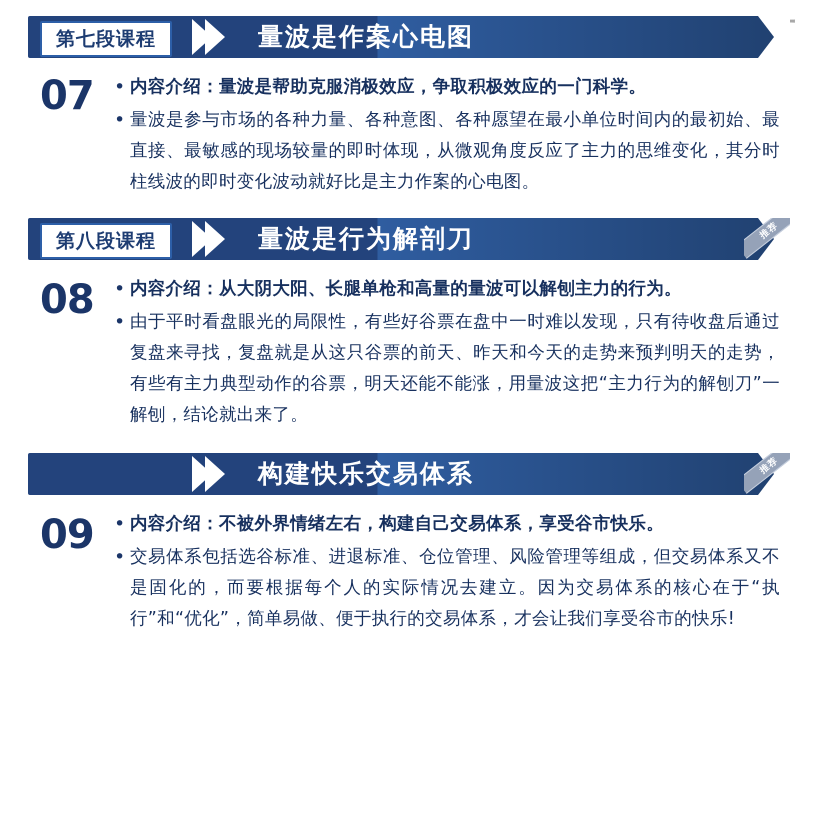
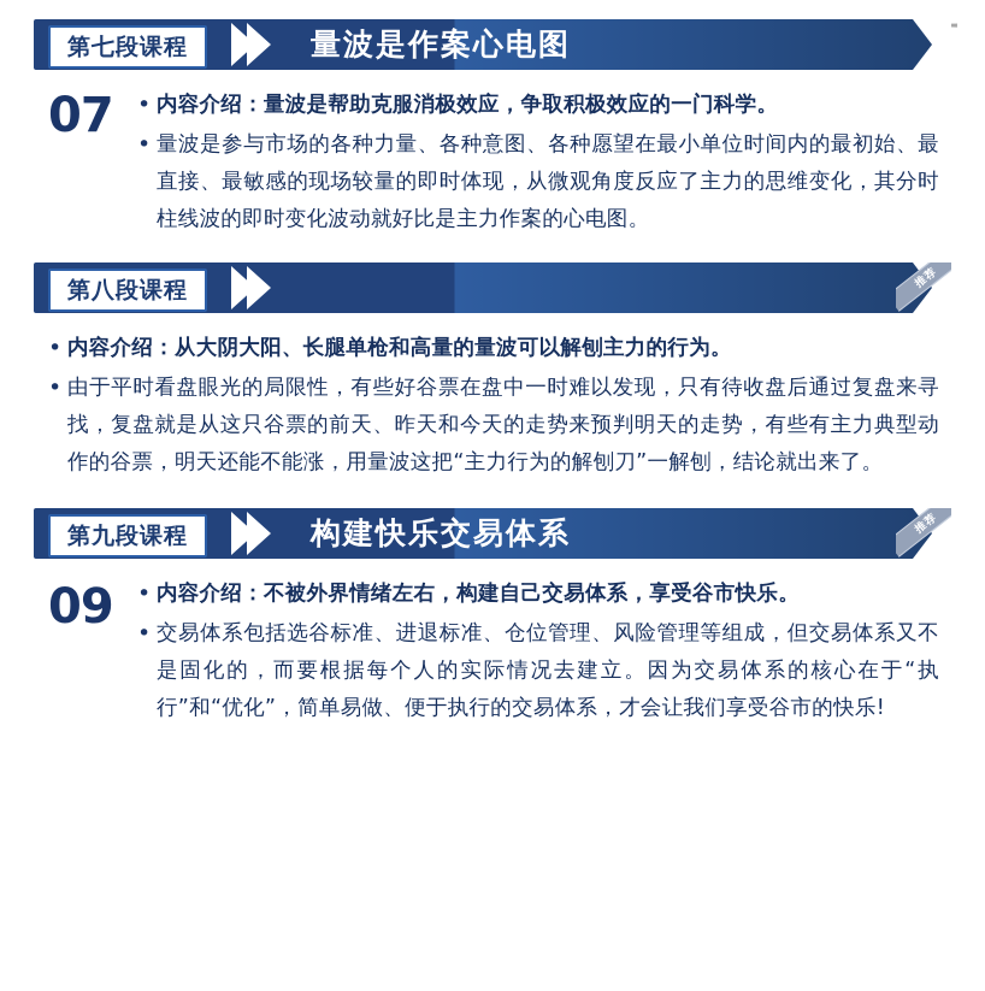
  第七段课程
  量波是作案心电图
  07
  •
  内容介绍：量波是帮助克服消极效应，争取积极效应的一门科学。
  •
  量波是参与市场的各种力量、各种意图、各种愿望在最小单位时间内的最初始、最直接、最敏感的现场较量的即时体现，从微观角度反应了主力的思维变化，其分时柱线波的即时变化波动就好比是主力作案的心电图。
  第八段课程
- 量波是行为解剖刀
- 08
  •
  内容介绍：从大阴大阳、长腿单枪和高量的量波可以解刨主力的行为。
  •
  由于平时看盘眼光的局限性，有些好谷票在盘中一时难以发现，只有待收盘后通过复盘来寻找，复盘就是从这只谷票的前天、昨天和今天的走势来预判明天的走势，有些有主力典型动作的谷票，明天还能不能涨，用量波这把“主力行为的解刨刀”一解刨，结论就出来了。
+ 第九段课程
  构建快乐交易体系
  09
  •
  内容介绍：不被外界情绪左右，构建自己交易体系，享受谷市快乐。
  •
  交易体系包括选谷标准、进退标准、仓位管理、风险管理等组成，但交易体系又不是固化的，而要根据每个人的实际情况去建立。因为交易体系的核心在于“执行”和“优化”，简单易做、便于执行的交易体系，才会让我们享受谷市的快乐!
